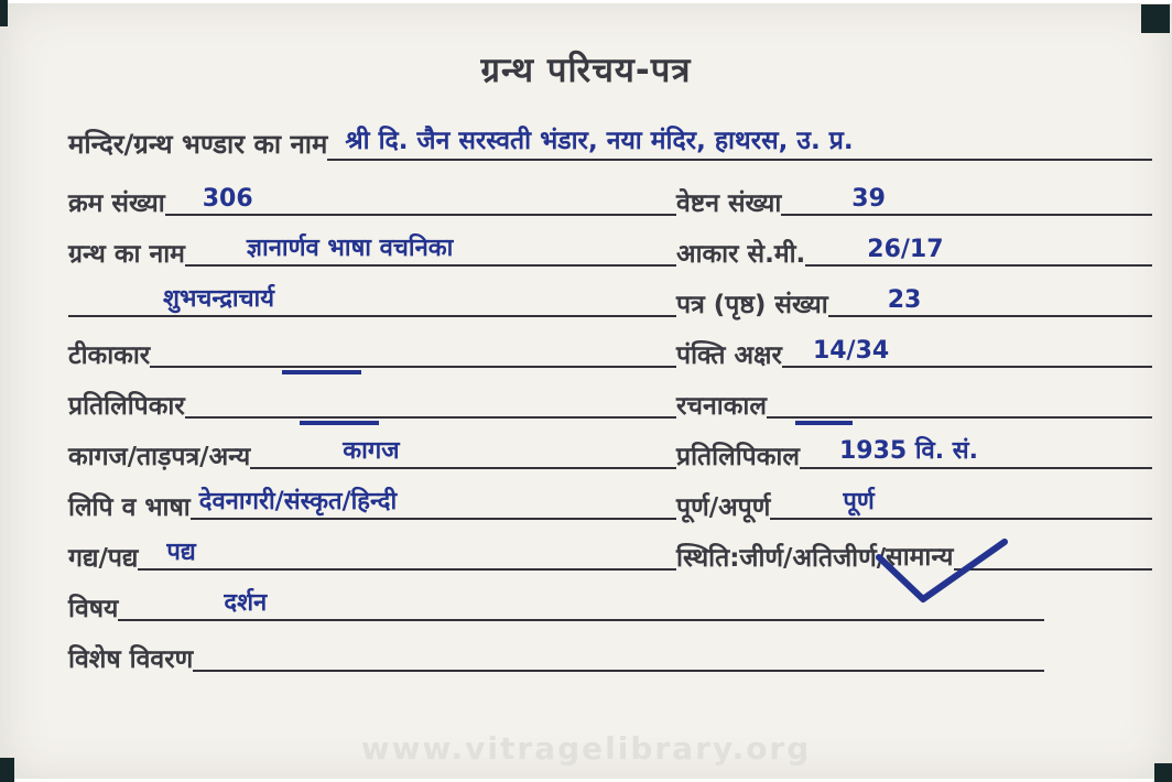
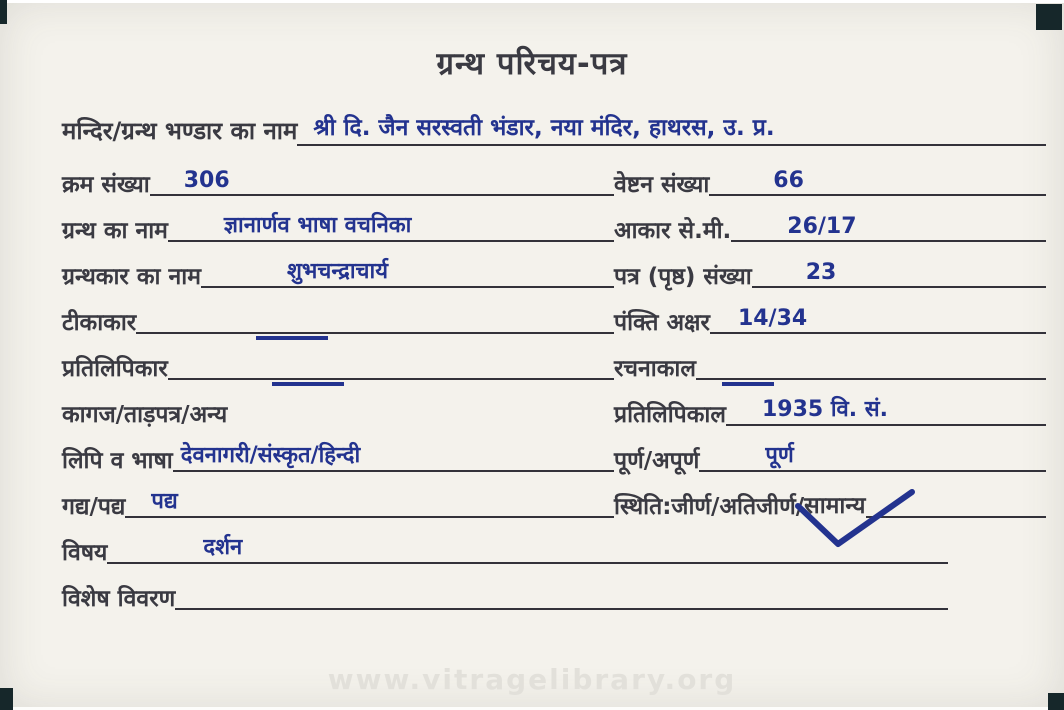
  ग्रन्थ परिचय-पत्र
  मन्दिर/ग्रन्थ भण्डार का नाम
  श्री दि. जैन सरस्वती भंडार, नया मंदिर, हाथरस, उ. प्र.
  क्रम संख्या
  306
  वेष्टन संख्या
- 39
+ 66
  ग्रन्थ का नाम
  ज्ञानार्णव भाषा वचनिका
  आकार से.मी.
  26/17
+ ग्रन्थकार का नाम
  शुभचन्द्राचार्य
  पत्र (पृष्ठ) संख्या
  23
  टीकाकार
  पंक्ति अक्षर
  14/34
  प्रतिलिपिकार
  रचनाकाल
  कागज/ताड़पत्र/अन्य
- कागज
  प्रतिलिपिकाल
  1935 वि. सं.
  लिपि व भाषा
  देवनागरी/संस्कृत/हिन्दी
  पूर्ण/अपूर्ण
  पूर्ण
  गद्य/पद्य
  पद्य
  स्थिति:जीर्ण/अतिजीर्ण
  सामान्य
  विषय
  दर्शन
  विशेष विवरण
